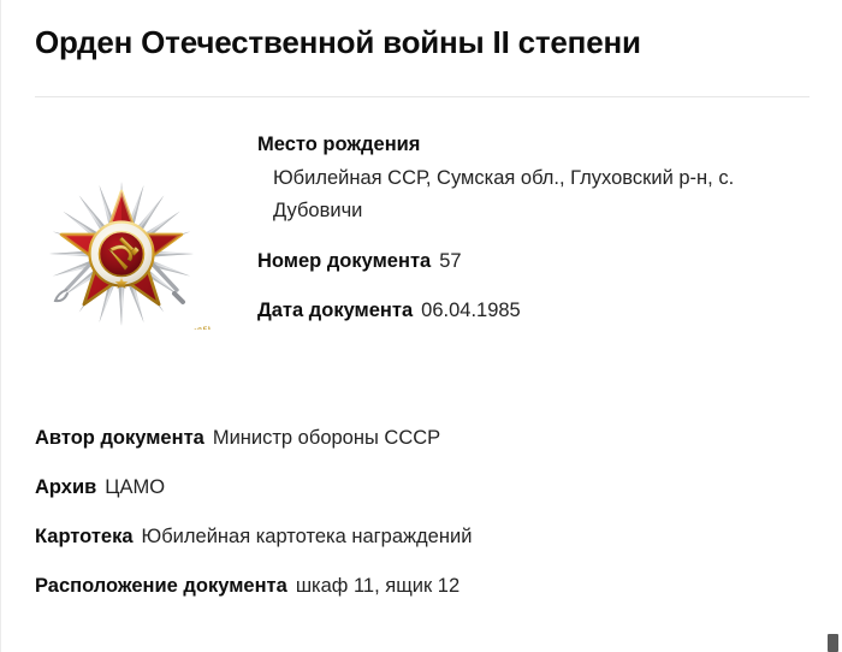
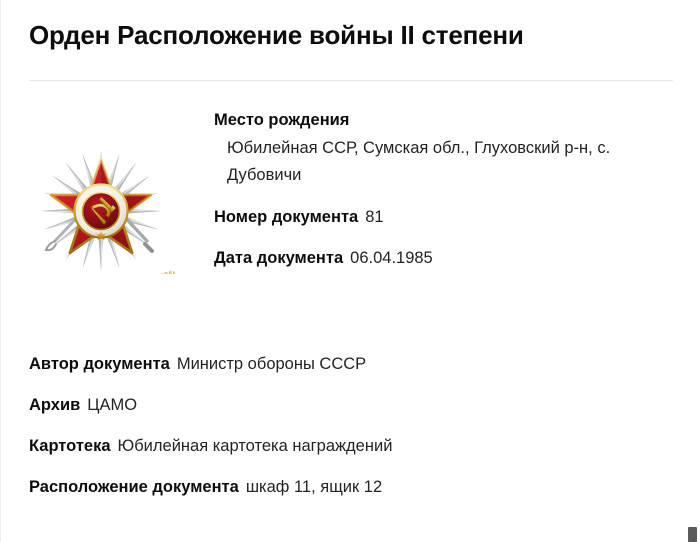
- Орден Отечественной войны II степени
+ Орден Расположение войны II степени
  Место рождения
  Юбилейная ССР, Сумская обл., Глуховский р-н, с. Дубовичи
- Номер документа 57
+ Номер документа 81
  Дата документа 06.04.1985
  Автор документа Министр обороны СССР
  Архив ЦАМО
  Картотека Юбилейная картотека награждений
  Расположение документа шкаф 11, ящик 12
